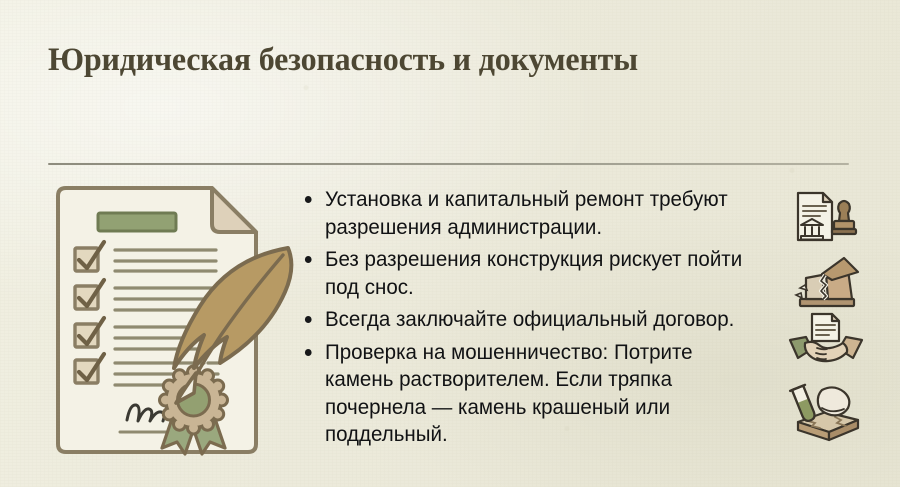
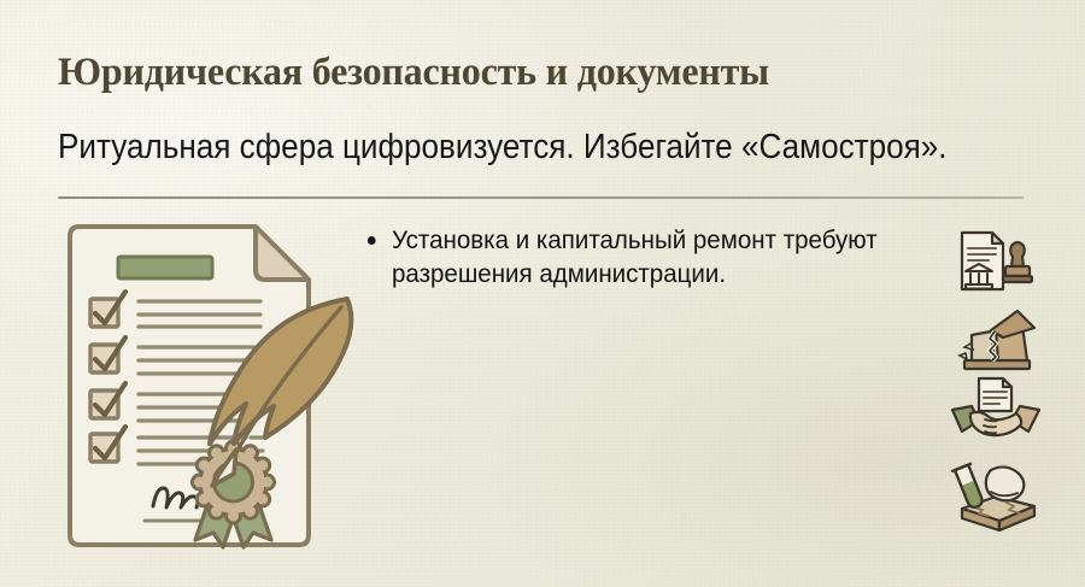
  Юридическая безопасность и документы
+ Ритуальная сфера цифровизуется. Избегайте «Самостроя».
  Установка и капитальный ремонт требуют разрешения администрации.
- Без разрешения конструкция рискует пойти под снос.
- Всегда заключайте официальный договор.
- Проверка на мошенничество: Потрите камень растворителем. Если тряпка почернела — камень крашеный или поддельный.
